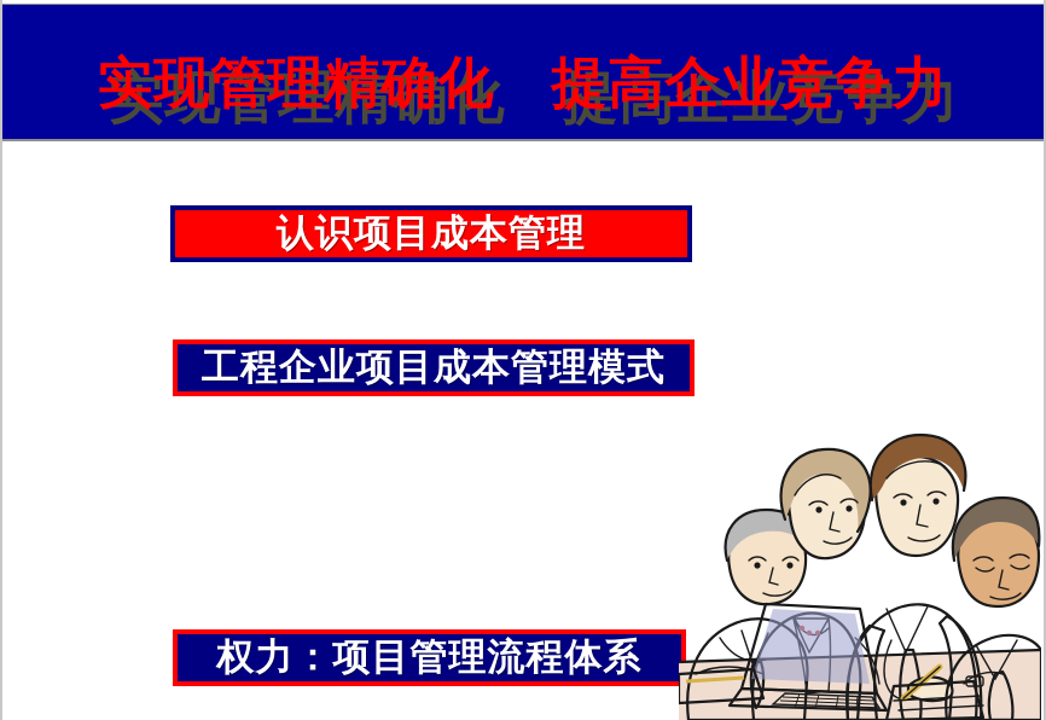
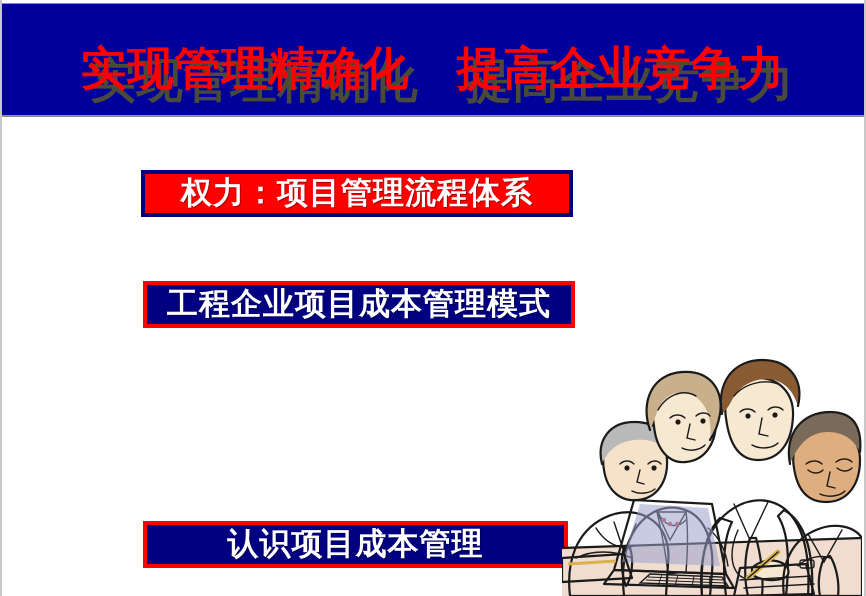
  实现管理精确化 提高企业竞争力
  实现管理精确化 提高企业竞争力
- 认识项目成本管理
+ 权力：项目管理流程体系
  工程企业项目成本管理模式
- 权力：项目管理流程体系
+ 认识项目成本管理
